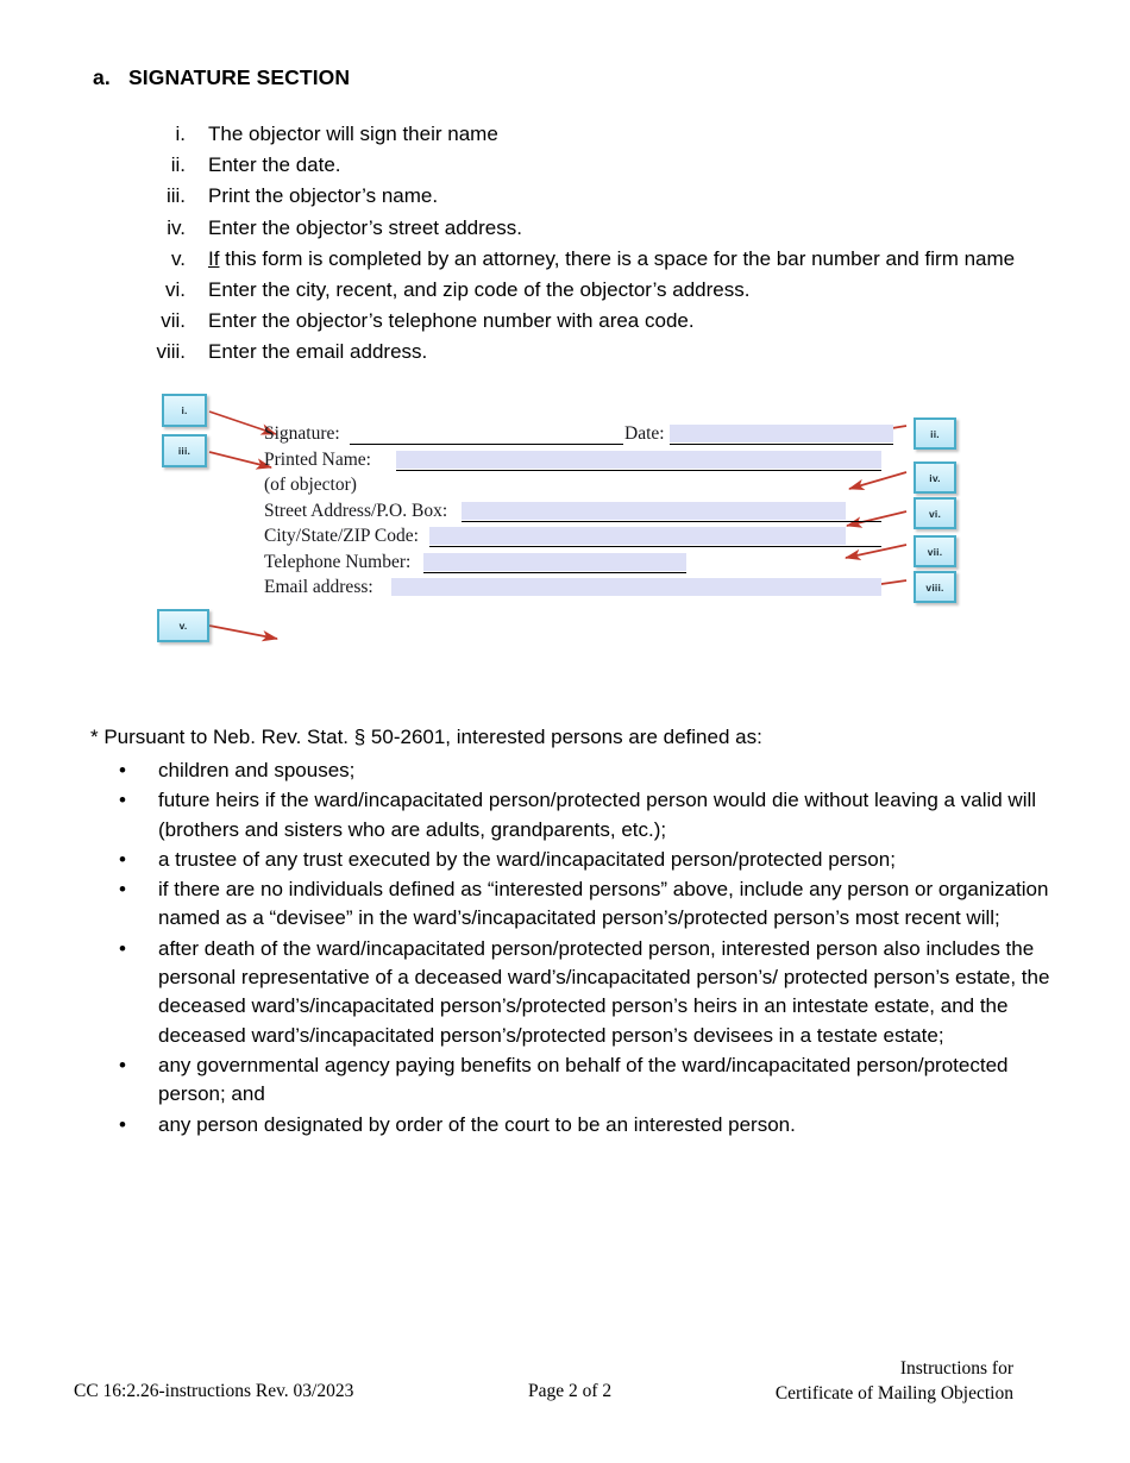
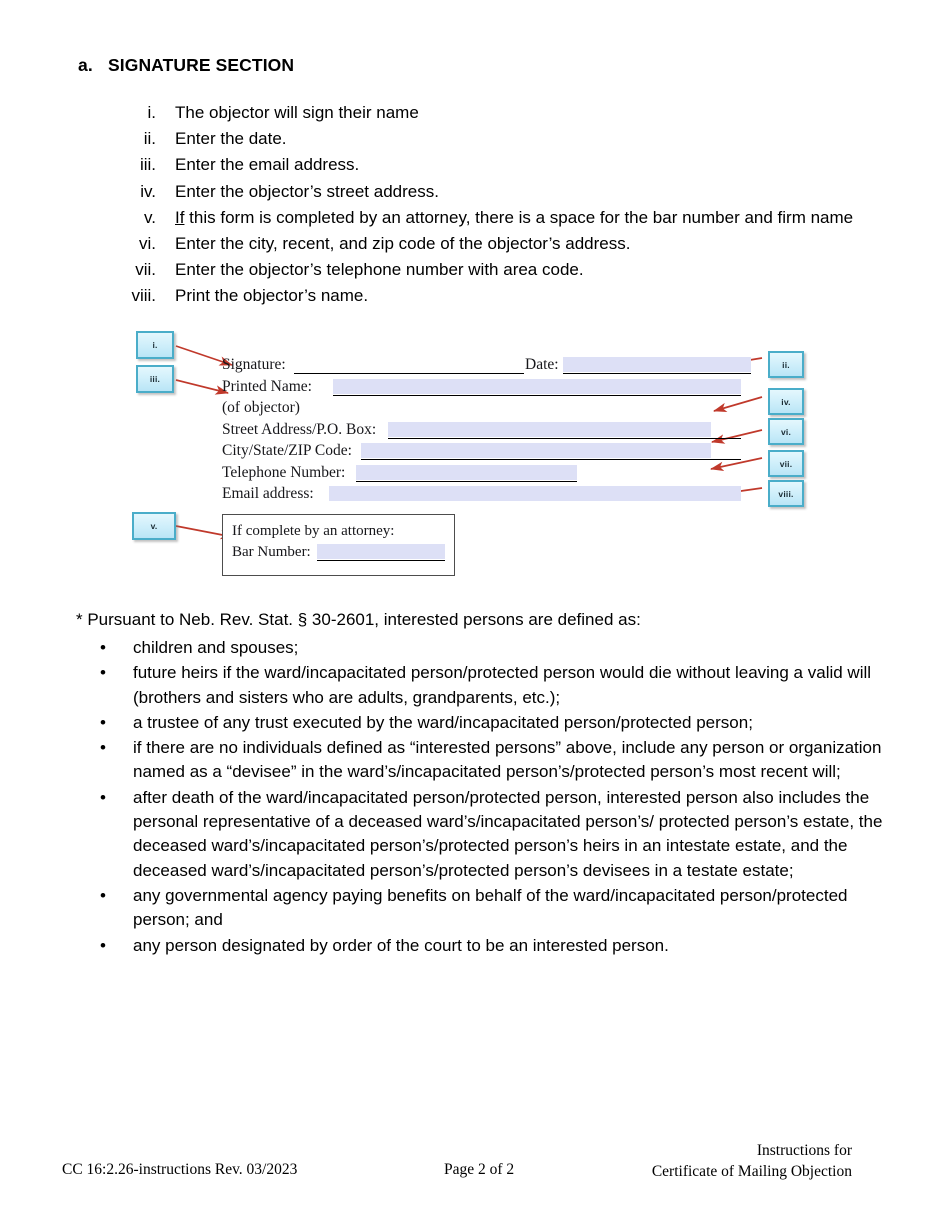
  a. SIGNATURE SECTION
  i.
  The objector will sign their name
  ii.
  Enter the date.
  iii.
- Print the objector’s name.
+ Enter the email address.
  iv.
  Enter the objector’s street address.
  v.
  If this form is completed by an attorney, there is a space for the bar number and firm name
  vi.
  Enter the city, recent, and zip code of the objector’s address.
  vii.
  Enter the objector’s telephone number with area code.
  viii.
- Enter the email address.
+ Print the objector’s name.
  i.
  iii.
  v.
  ii.
  iv.
  vi.
  vii.
  viii.
  Signature:
  Date:
  Printed Name:
  (of objector)
  Street Address/P.O. Box:
  City/State/ZIP Code:
  Telephone Number:
  Email address:
+ If complete by an attorney:
+ Bar Number:
- * Pursuant to Neb. Rev. Stat. § 50-2601, interested persons are defined as:
+ * Pursuant to Neb. Rev. Stat. § 30-2601, interested persons are defined as:
  •
  children and spouses;
  •
  future heirs if the ward/incapacitated person/protected person would die without leaving a valid will (brothers and sisters who are adults, grandparents, etc.);
  •
  a trustee of any trust executed by the ward/incapacitated person/protected person;
  •
  if there are no individuals defined as “interested persons” above, include any person or organization named as a “devisee” in the ward’s/incapacitated person’s/protected person’s most recent will;
  •
  after death of the ward/incapacitated person/protected person, interested person also includes the personal representative of a deceased ward’s/incapacitated person’s/ protected person’s estate, the deceased ward’s/incapacitated person’s/protected person’s heirs in an intestate estate, and the deceased ward’s/incapacitated person’s/protected person’s devisees in a testate estate;
  •
  any governmental agency paying benefits on behalf of the ward/incapacitated person/protected person; and
  •
  any person designated by order of the court to be an interested person.
  CC 16:2.26-instructions Rev. 03/2023
  Page 2 of 2
  Instructions for
  Certificate of Mailing Objection
